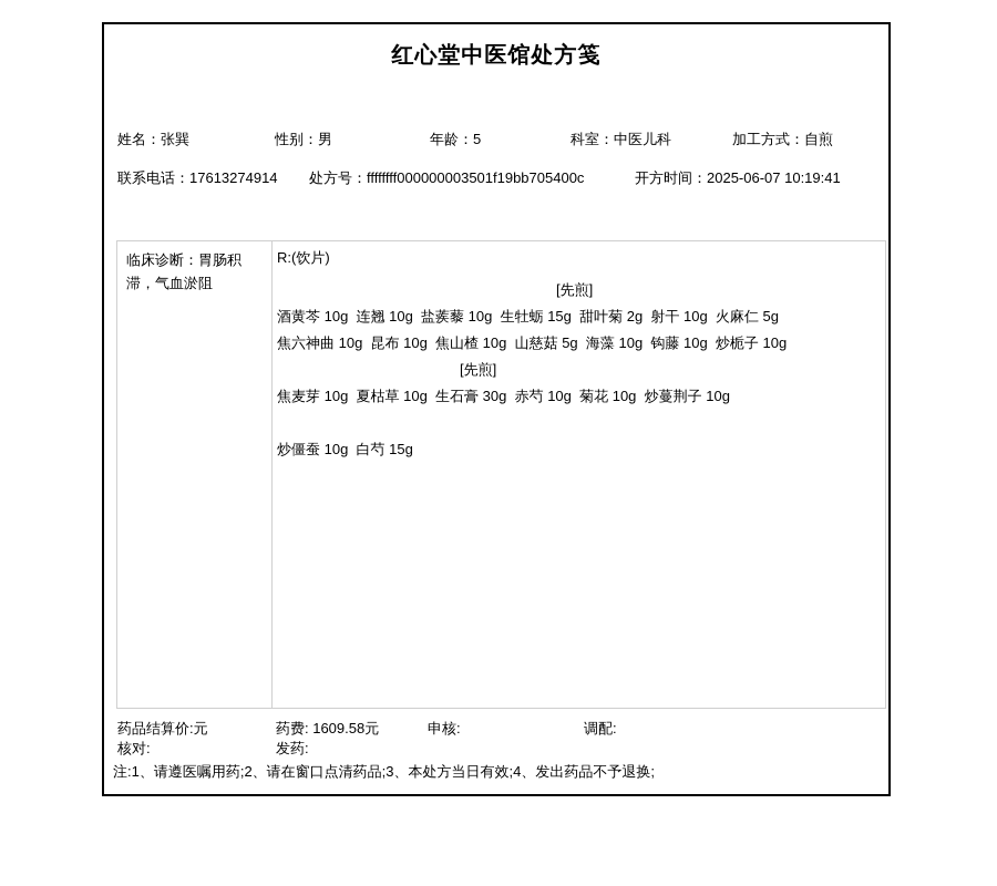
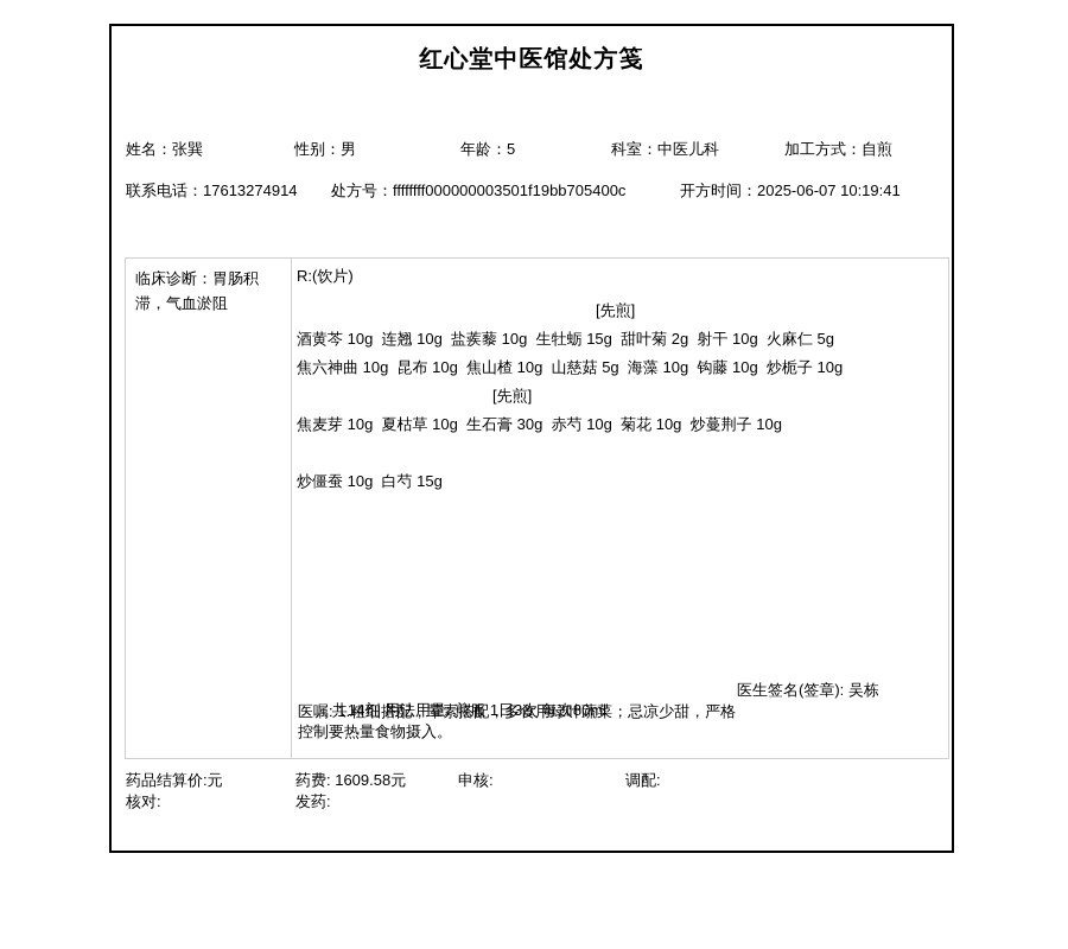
  红心堂中医馆处方笺
  姓名：张巽
  性别：男
  年龄：5
  科室：中医儿科
  加工方式：自煎
  联系电话：17613274914
  处方号：ffffffff000000003501f19bb705400c
  开方时间：2025-06-07 10:19:41
  临床诊断：胃肠积滞，气血淤阻
  R:(饮片)
  [先煎]
  酒黄芩 10g 连翘 10g 盐蒺藜 10g 生牡蛎 15g 甜叶菊 2g 射干 10g 火麻仁 5g
  焦六神曲 10g 昆布 10g 焦山楂 10g 山慈菇 5g 海藻 10g 钩藤 10g 炒栀子 10g
  [先煎]
  焦麦芽 10g 夏枯草 10g 生石膏 30g 赤芍 10g 菊花 10g 炒蔓荆子 10g
  炒僵蚕 10g 白芍 15g
+ 共14剂 用法用量: 煎服 1日3次 每次80ml
+ 医生签名(签章): 吴栋
+ 医嘱: 1.粗细搭配，荤素搭配，多食用绿叶蔬菜；忌凉少甜，严格
+ 控制要热量食物摄入。
  药品结算价:元
  药费: 1609.58元
  申核:
  调配:
  核对:
  发药:
- 注:1、请遵医嘱用药;2、请在窗口点清药品;3、本处方当日有效;4、发出药品不予退换;
